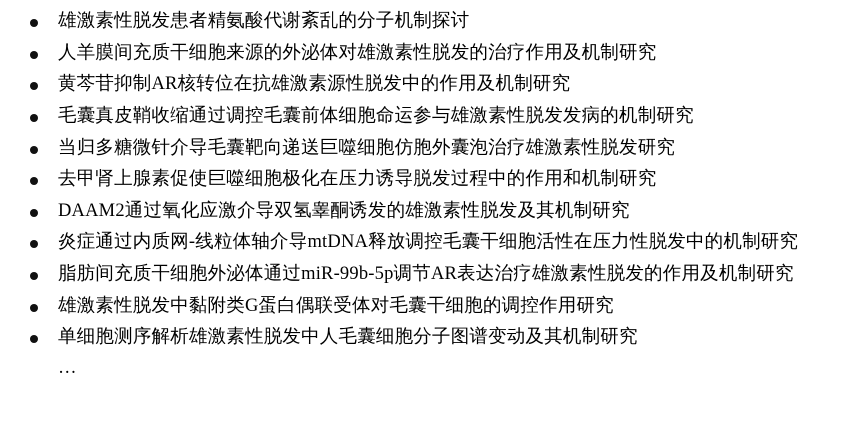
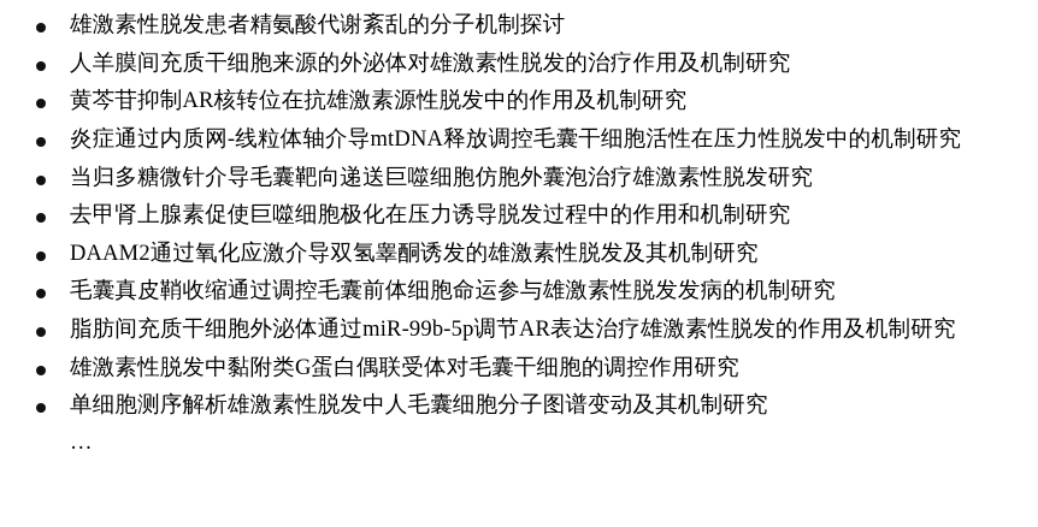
  雄激素性脱发患者精氨酸代谢紊乱的分子机制探讨
  人羊膜间充质干细胞来源的外泌体对雄激素性脱发的治疗作用及机制研究
  黄芩苷抑制AR核转位在抗雄激素源性脱发中的作用及机制研究
- 毛囊真皮鞘收缩通过调控毛囊前体细胞命运参与雄激素性脱发发病的机制研究
+ 炎症通过内质网-线粒体轴介导mtDNA释放调控毛囊干细胞活性在压力性脱发中的机制研究
  当归多糖微针介导毛囊靶向递送巨噬细胞仿胞外囊泡治疗雄激素性脱发研究
  去甲肾上腺素促使巨噬细胞极化在压力诱导脱发过程中的作用和机制研究
  DAAM2通过氧化应激介导双氢睾酮诱发的雄激素性脱发及其机制研究
- 炎症通过内质网-线粒体轴介导mtDNA释放调控毛囊干细胞活性在压力性脱发中的机制研究
+ 毛囊真皮鞘收缩通过调控毛囊前体细胞命运参与雄激素性脱发发病的机制研究
  脂肪间充质干细胞外泌体通过miR-99b-5p调节AR表达治疗雄激素性脱发的作用及机制研究
  雄激素性脱发中黏附类G蛋白偶联受体对毛囊干细胞的调控作用研究
  单细胞测序解析雄激素性脱发中人毛囊细胞分子图谱变动及其机制研究
  …
